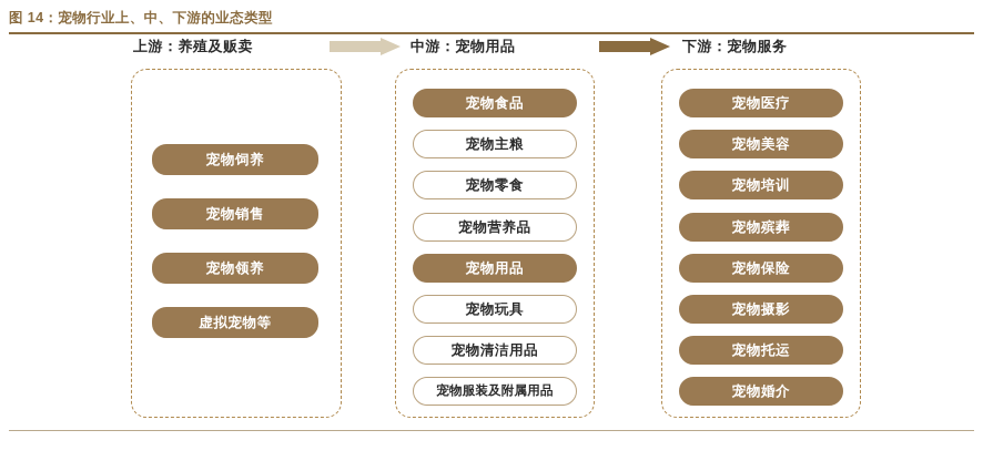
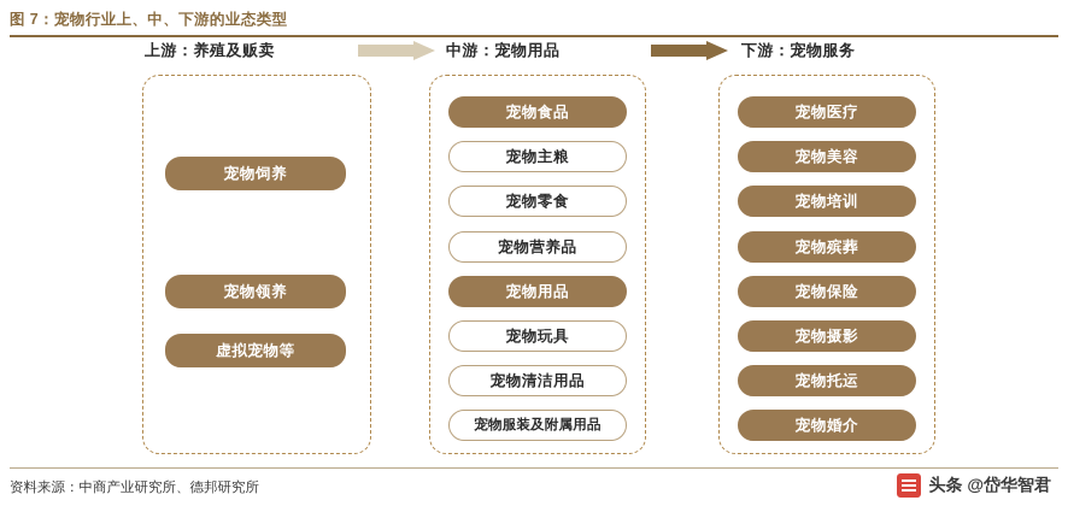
- 图 14：宠物行业上、中、下游的业态类型
+ 图 7：宠物行业上、中、下游的业态类型
  上游：养殖及贩卖
  中游：宠物用品
  下游：宠物服务
  宠物饲养
- 宠物销售
  宠物领养
  虚拟宠物等
  宠物食品
  宠物主粮
  宠物零食
  宠物营养品
  宠物用品
  宠物玩具
  宠物清洁用品
  宠物服装及附属用品
  宠物医疗
  宠物美容
  宠物培训
  宠物殡葬
  宠物保险
  宠物摄影
  宠物托运
  宠物婚介
+ 资料来源：中商产业研究所、德邦研究所
+ 头条 @岱华智君
